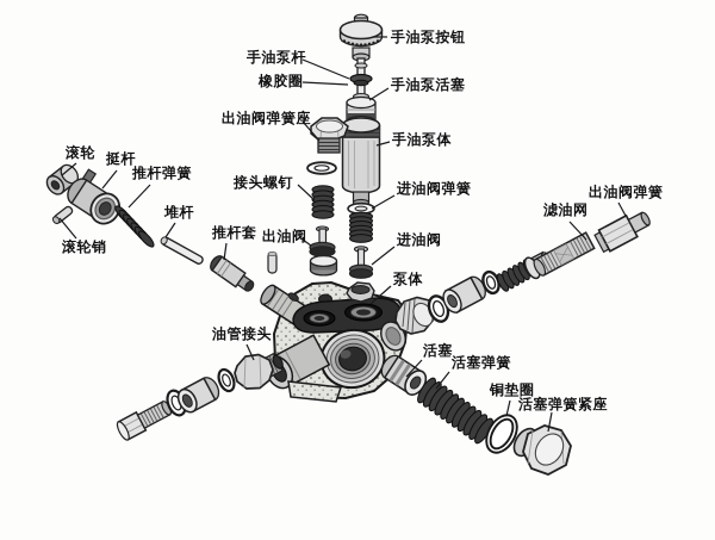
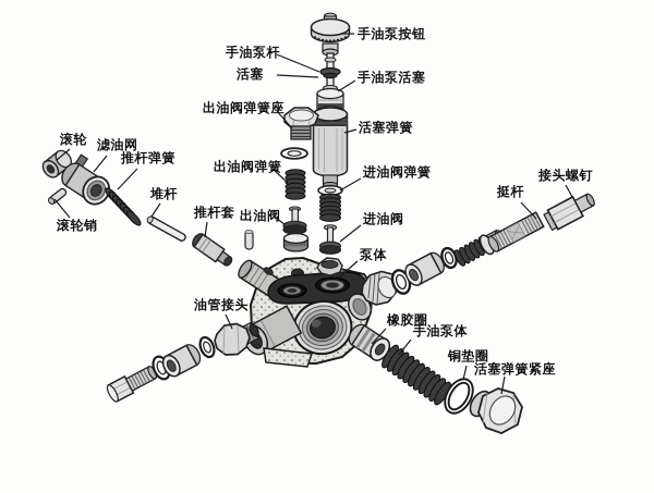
  手油泵按钮
  手油泵杆
- 橡胶圈
+ 活塞
  手油泵活塞
  出油阀弹簧座
- 手油泵体
+ 活塞弹簧
  滚轮
- 挺杆
+ 滤油网
  推杆弹簧
- 接头螺钉
+ 出油阀弹簧
  进油阀弹簧
  滚轮销
  堆杆
  推杆套
  出油阀
  进油阀
  泵体
- 滤油网
+ 挺杆
- 出油阀弹簧
+ 接头螺钉
  油管接头
- 活塞
+ 橡胶圈
- 活塞弹簧
+ 手油泵体
  铜垫圈
  活塞弹簧紧座
